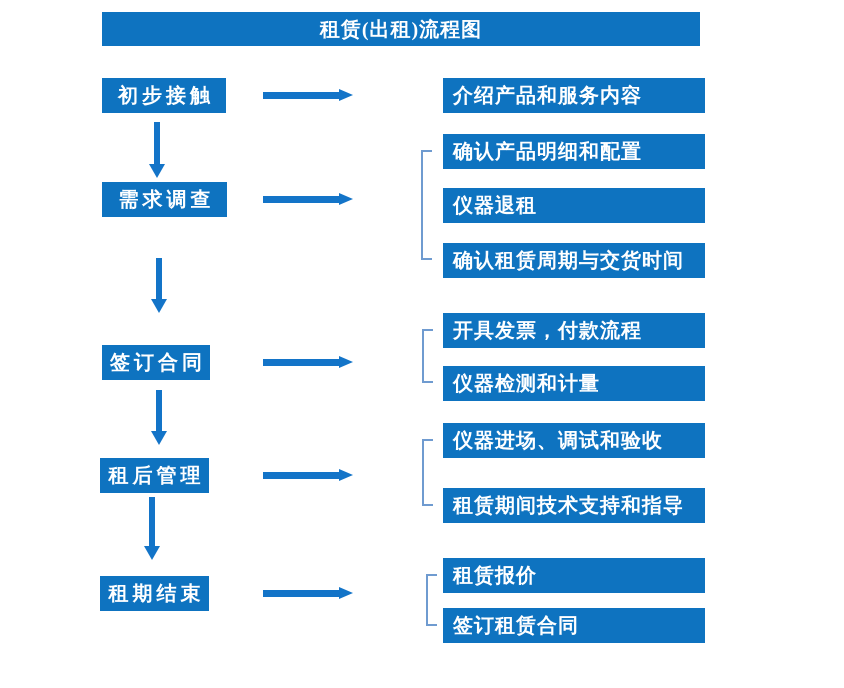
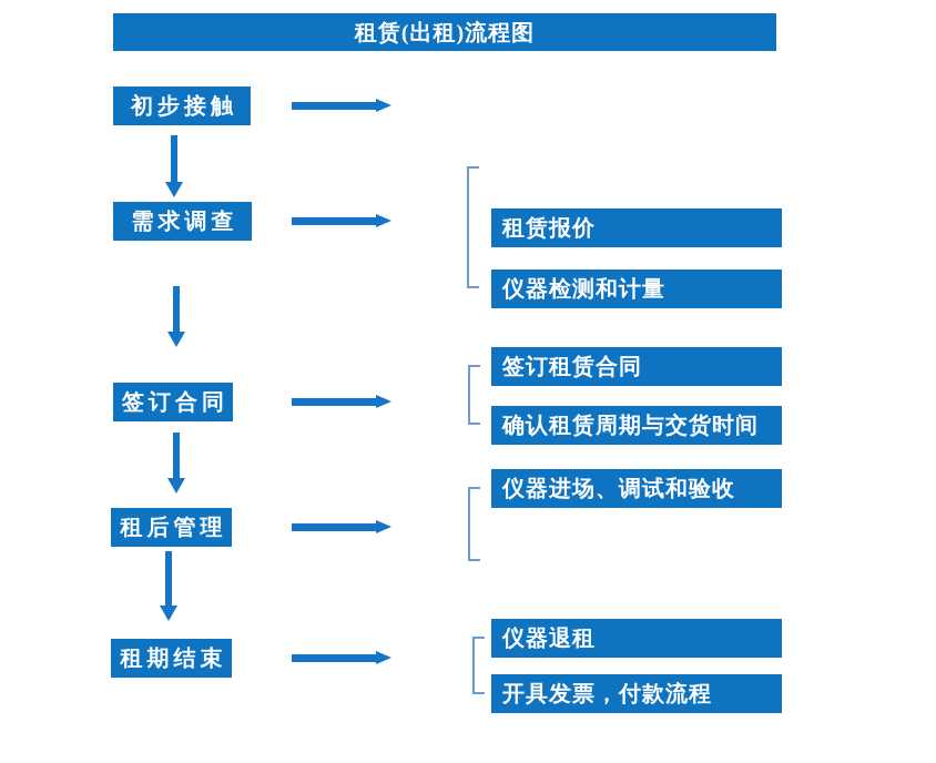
  租赁(出租)流程图
  初步接触
  需求调查
  签订合同
  租后管理
  租期结束
- 介绍产品和服务内容
- 确认产品明细和配置
- 仪器退租
+ 租赁报价
- 确认租赁周期与交货时间
+ 仪器检测和计量
- 开具发票，付款流程
+ 签订租赁合同
- 仪器检测和计量
+ 确认租赁周期与交货时间
  仪器进场、调试和验收
- 租赁期间技术支持和指导
- 租赁报价
+ 仪器退租
- 签订租赁合同
+ 开具发票，付款流程
